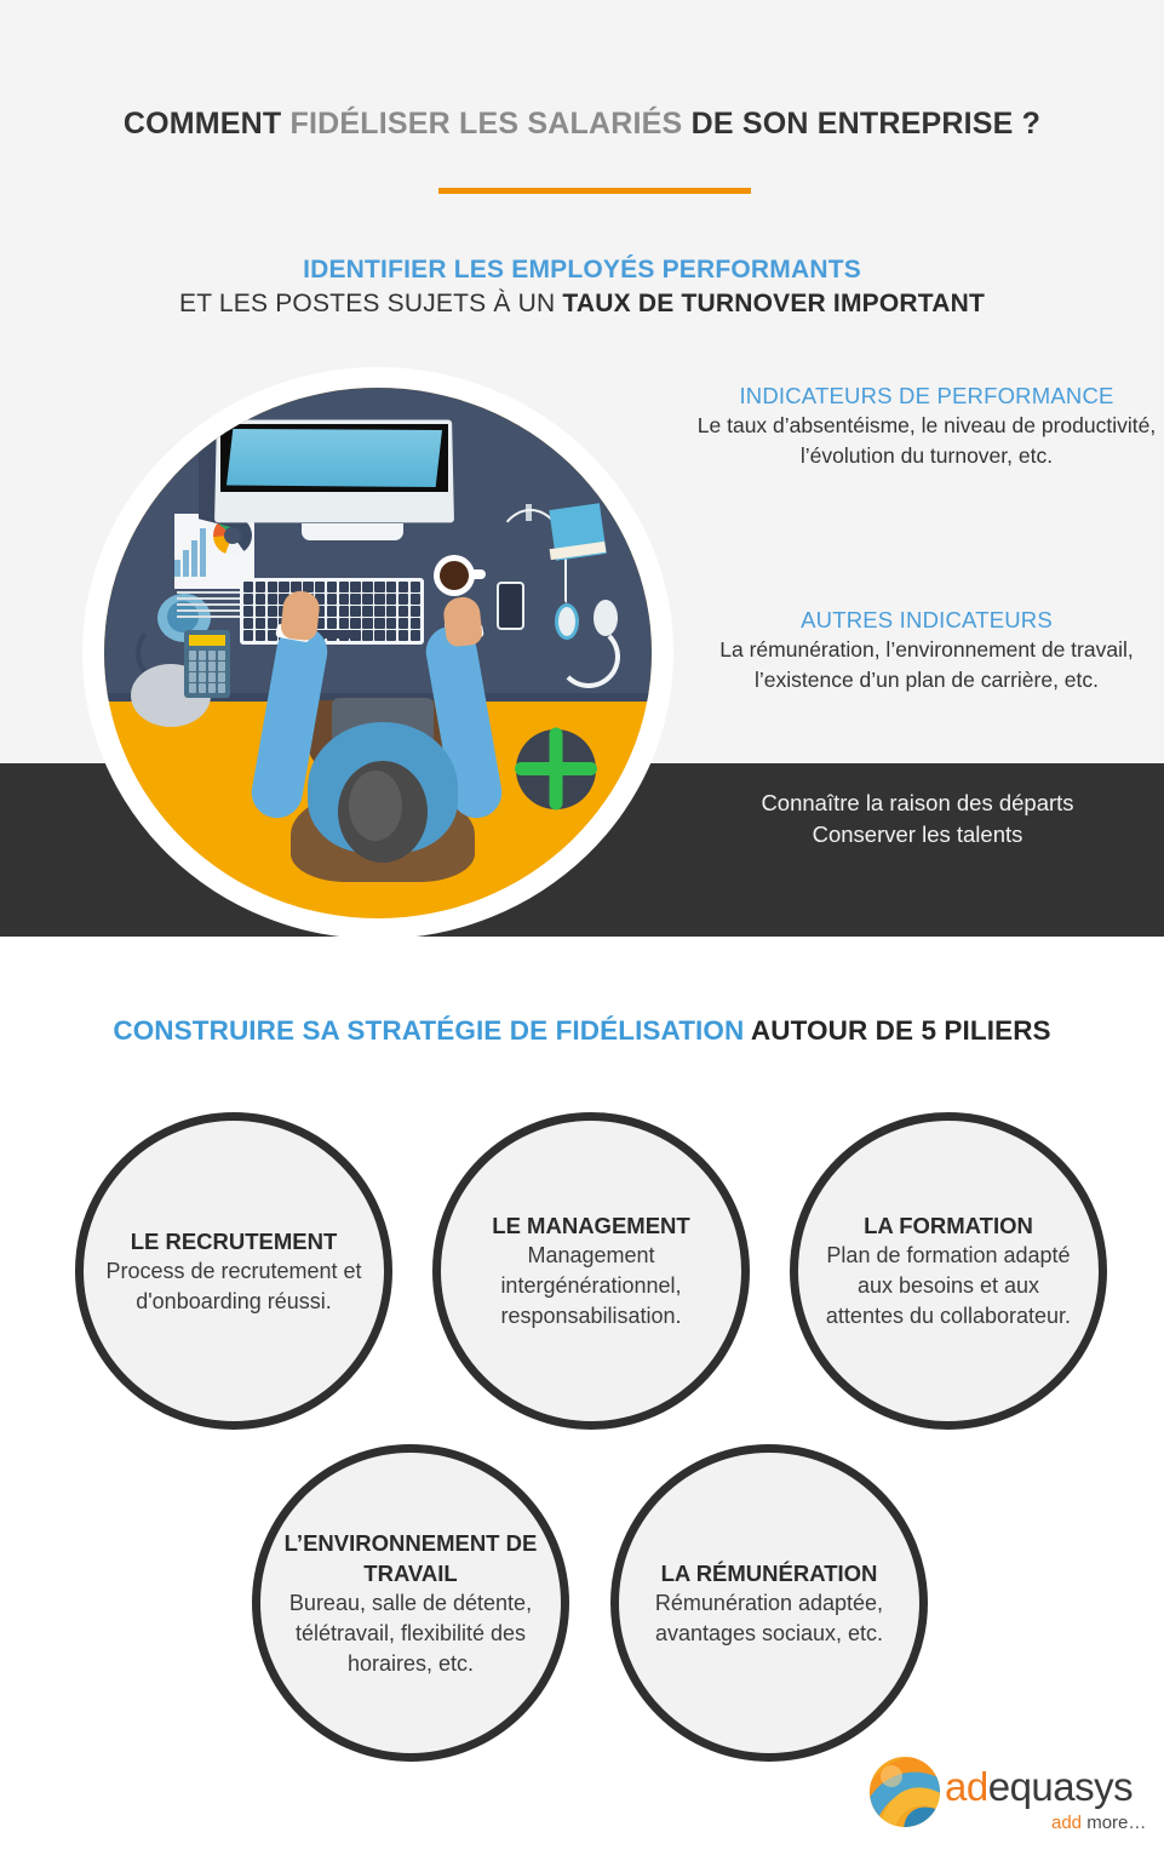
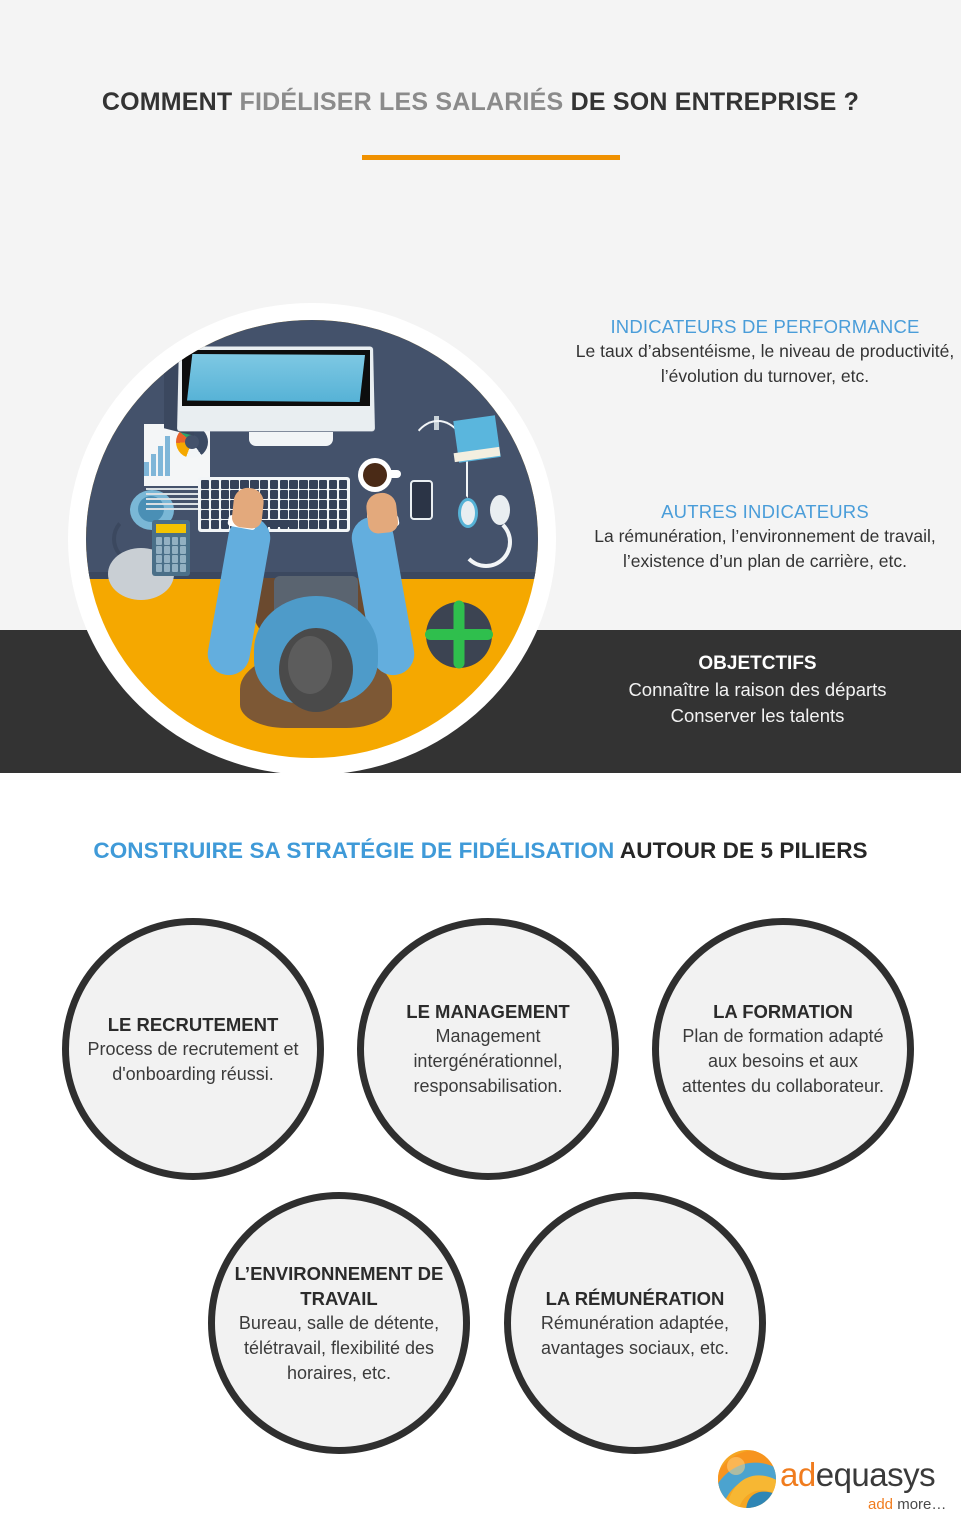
  COMMENT FIDÉLISER LES SALARIÉS DE SON ENTREPRISE ?
- IDENTIFIER LES EMPLOYÉS PERFORMANTS
- ET LES POSTES SUJETS À UN TAUX DE TURNOVER IMPORTANT
  INDICATEURS DE PERFORMANCE
  Le taux d’absentéisme, le niveau de productivité, l’évolution du turnover, etc.
  AUTRES INDICATEURS
  La rémunération, l’environnement de travail, l’existence d’un plan de carrière, etc.
+ OBJETCTIFS
  Connaître la raison des départs
  Conserver les talents
  CONSTRUIRE SA STRATÉGIE DE FIDÉLISATION AUTOUR DE 5 PILIERS
  LE RECRUTEMENT
  Process de recrutement et d'onboarding réussi.
  LE MANAGEMENT
  Management intergénérationnel, responsabilisation.
  LA FORMATION
  Plan de formation adapté aux besoins et aux attentes du collaborateur.
  L’ENVIRONNEMENT DE TRAVAIL
  Bureau, salle de détente, télétravail, flexibilité des horaires, etc.
  LA RÉMUNÉRATION
  Rémunération adaptée, avantages sociaux, etc.
  adequasys
  add more…
